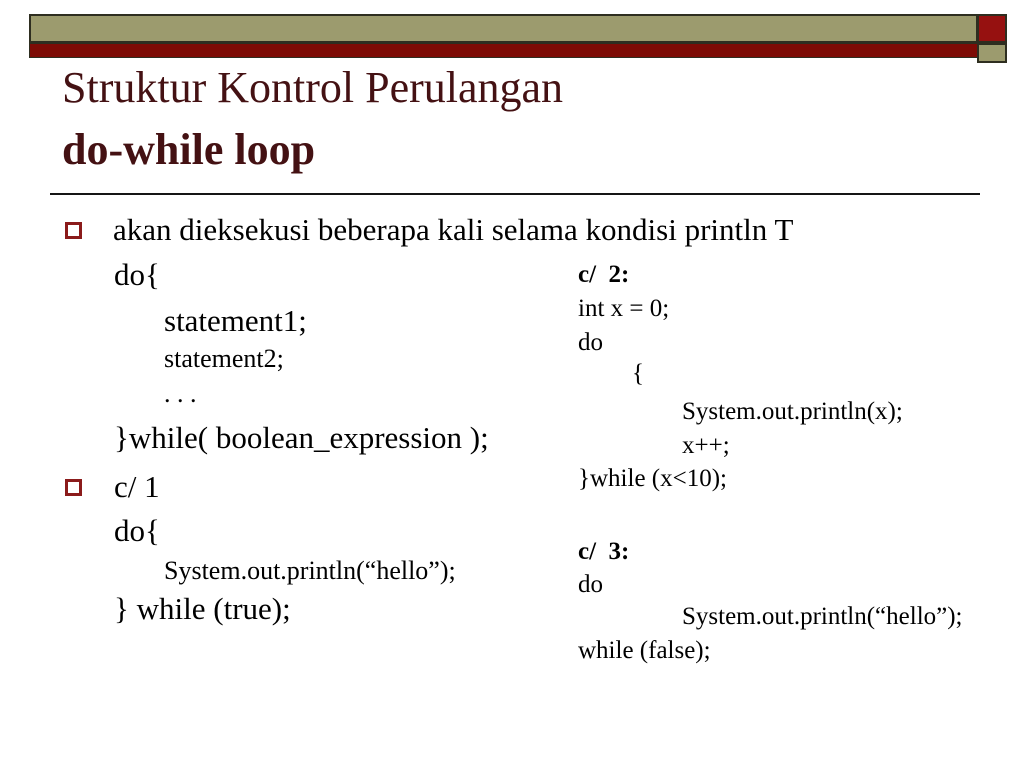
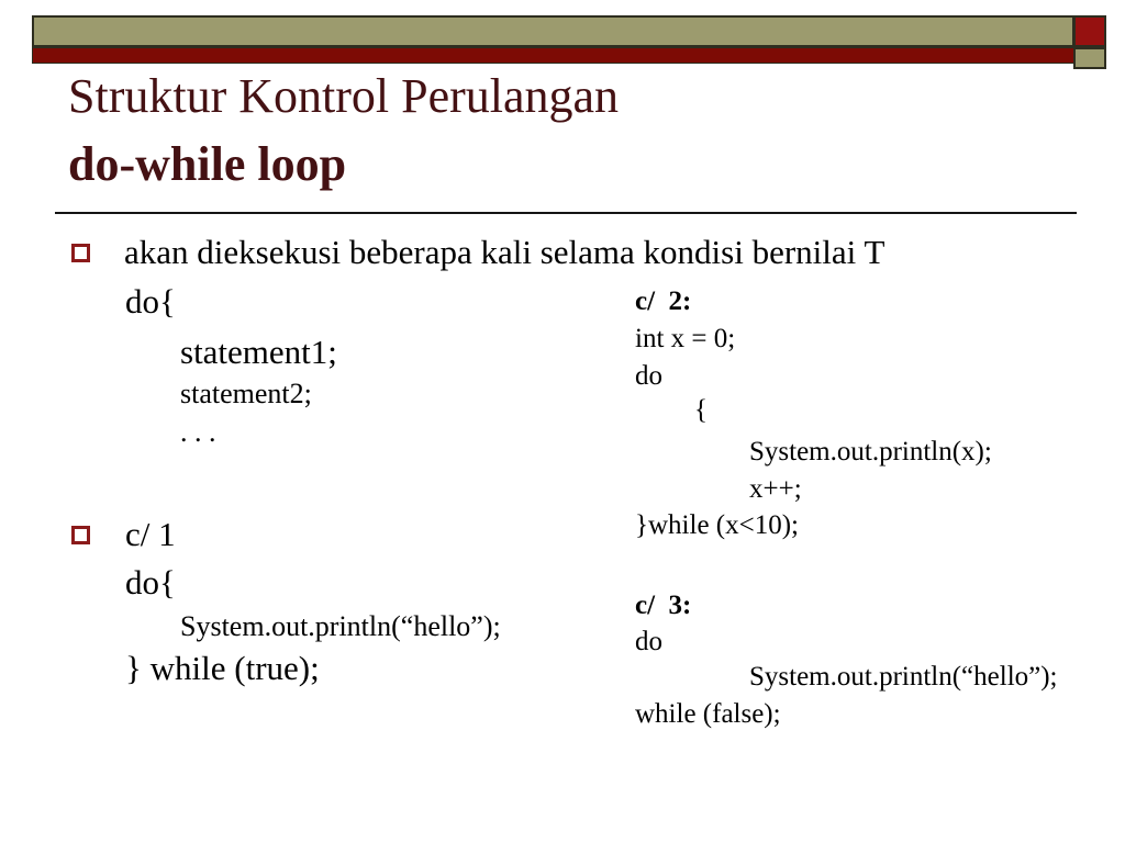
  Struktur Kontrol Perulangan
  do-while loop
- akan dieksekusi beberapa kali selama kondisi println T
+ akan dieksekusi beberapa kali selama kondisi bernilai T
  do{
  statement1;
  statement2;
  . . .
- }while( boolean_expression );
  c/ 1
  do{
  System.out.println(“hello”);
  } while (true);
  c/ 2:
  int x = 0;
  do
  {
  System.out.println(x);
  x++;
  }while (x<10);
  c/ 3:
  do
  System.out.println(“hello”);
  while (false);
